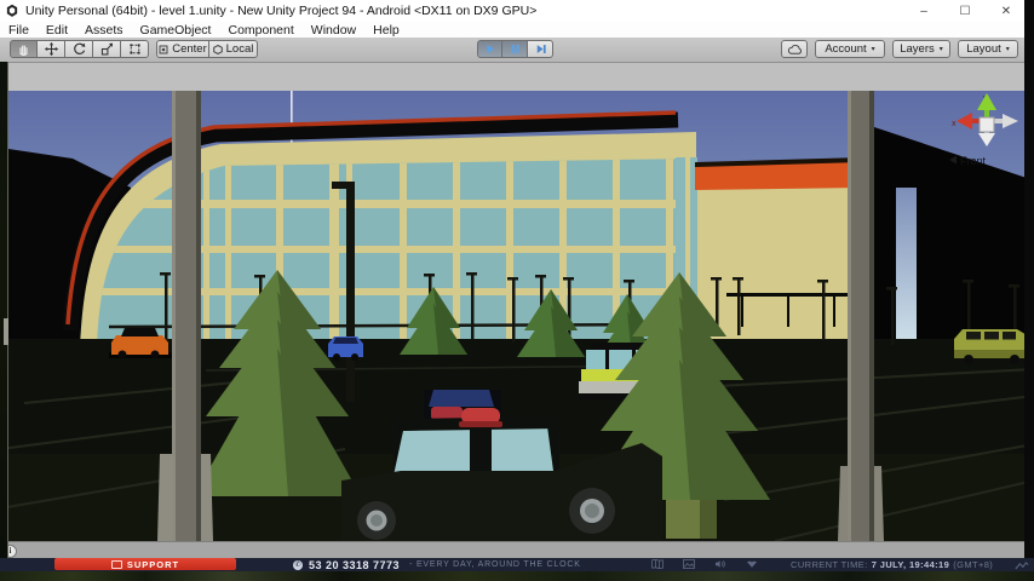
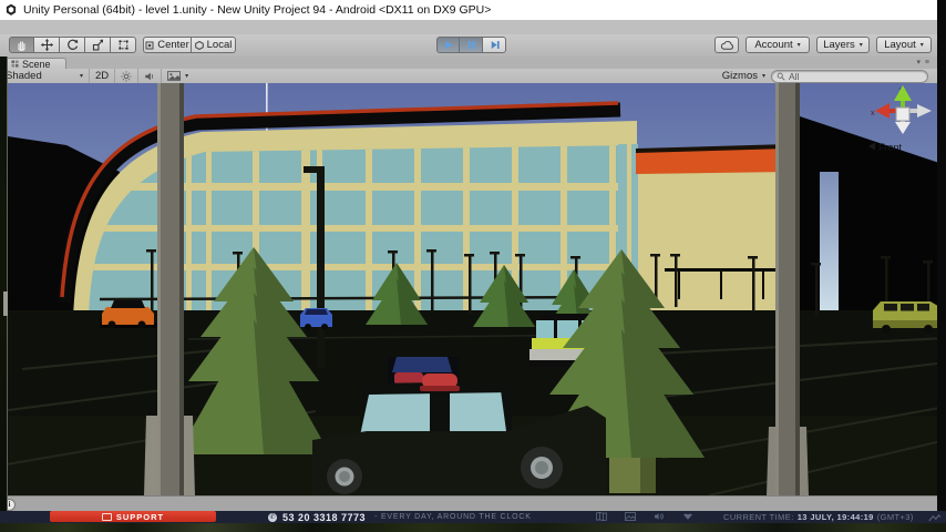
  Unity Personal (64bit) - level 1.unity - New Unity Project 94 - Android <DX11 on DX9 GPU>
- –
- ☐
- ✕
- File
- Edit
- Assets
- GameObject
- Component
- Window
- Help
  Center
  Local
  Account
  Layers
  Layout
+ Scene
+ Shaded
+ 2D
+ Gizmos
+ All
  Front
  i
  SUPPORT
  53 20 3318 7773
  CURRENT TIME:
- 7 JULY, 19:44:19
+ 13 JULY, 19:44:19
- (GMT+8)
+ (GMT+3)
